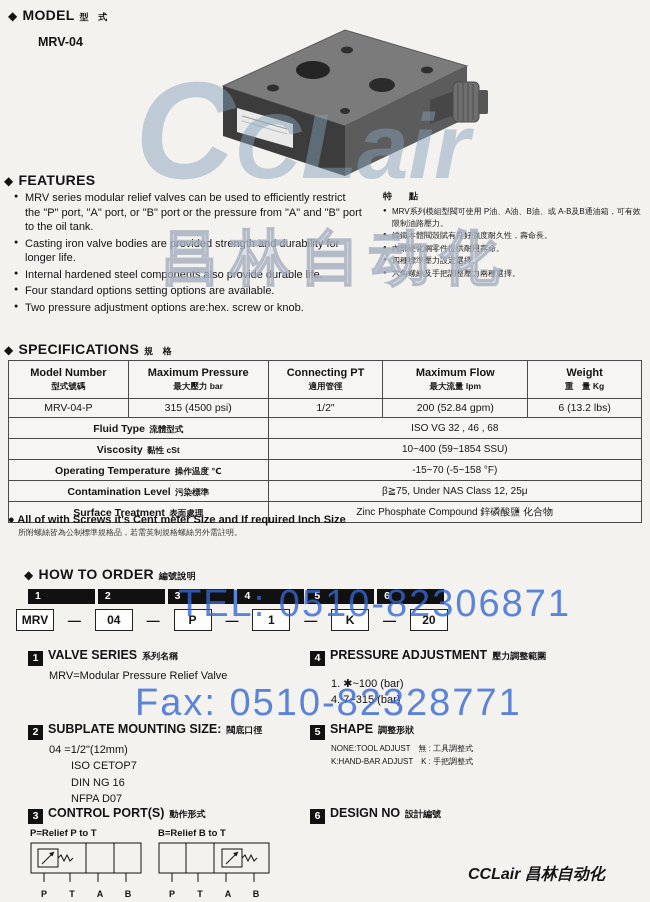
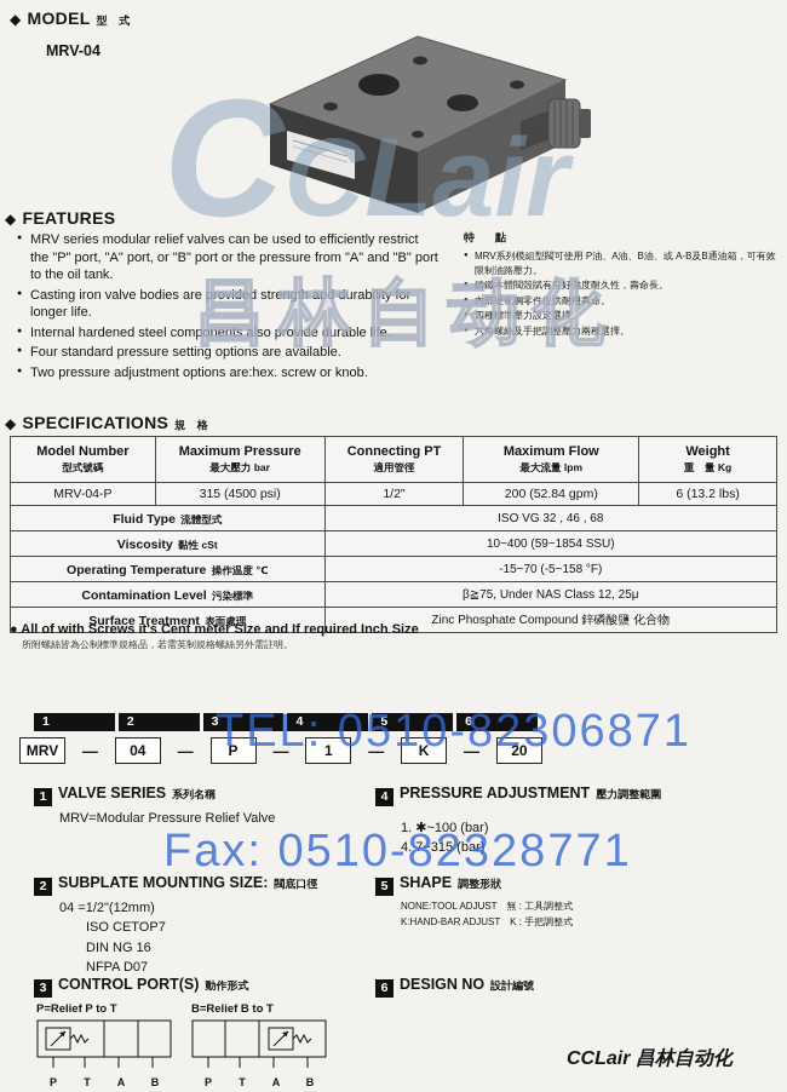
  MODEL
  型 式
  MRV-04
  FEATURES
  MRV series modular relief valves can be used to efficiently restrict the "P" port, "A" port, or "B" port or the pressure from "A" and "B" port to the oil tank.
  Casting iron valve bodies are provided strength and durability for longer life.
  Internal hardened steel components also provide durable life.
- Four standard options setting options are available.
+ Four standard pressure setting options are available.
  Two pressure adjustment options are:hex. screw or knob.
  特 點
  MRV系列模組型閥可使用 P油、A油、B油、或 A-B及B通油箱，可有效限制油路壓力。
  鑄鐵本體閥殼賦有良好強度耐久性，壽命長。
  內部硬化鋼零件提供耐用壽命。
  四種標準壓力設定選擇。
  六角螺絲及手把調整壓力兩種選擇。
  SPECIFICATIONS
  規 格
  Model Number型式號碼	Maximum Pressure最大壓力 bar	Connecting PT適用管徑	Maximum Flow最大流量 lpm	Weight重 量 Kg
  MRV-04-P	315 (4500 psi)	1/2"	200 (52.84 gpm)	6 (13.2 lbs)
  Fluid Type 流體型式	ISO VG 32 , 46 , 68
  Viscosity 黏性 cSt	10~400 (59~1854 SSU)
  Operating Temperature 操作温度 ℃	-15~70 (-5~158 °F)
  Contamination Level 污染標準	β≧75, Under NAS Class 12, 25μ
  Surface Treatment 表面處理	Zinc Phosphate Compound 鋅磷酸鹽 化合物
  ● All of with Screws it's Cent meter Size and If required Inch Size
  所附螺絲皆為公制標準規格品，若需英制規格螺絲另外需註明。
- HOW TO ORDER
- 編號說明
  1
  2
  3
  4
  5
  6
  MRV
  —
  04
  —
  P
  —
  1
  —
  K
  —
  20
  1
  VALVE SERIES
  系列名稱
  MRV=Modular Pressure Relief Valve
  4
  PRESSURE ADJUSTMENT
  壓力調整範圍
  1. ✱~100 (bar)
  4. 7~315 (bar)
  2
  SUBPLATE MOUNTING SIZE:
  閥底口徑
  04 =1/2"(12mm)
  ISO CETOP7
  DIN NG 16
  NFPA D07
  5
  SHAPE
  調整形狀
  NONE:TOOL ADJUST 無 : 工具調整式
  K:HAND-BAR ADJUST K : 手把調整式
  3
  CONTROL PORT(S)
  動作形式
  P=Relief P to T
  P
  T
  A
  B
  B=Relief B to T
  P
  T
  A
  B
  6
  DESIGN NO
  設計編號
  CCLair 昌林自动化
  CCLair
  昌林自动化
  TEL: 0510-82306871
  Fax: 0510-82328771
